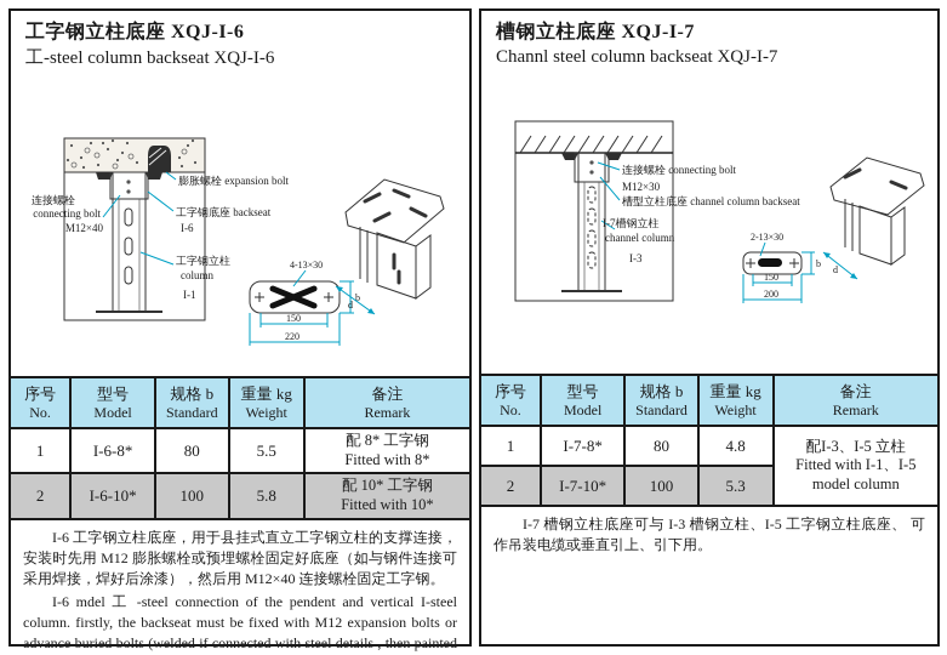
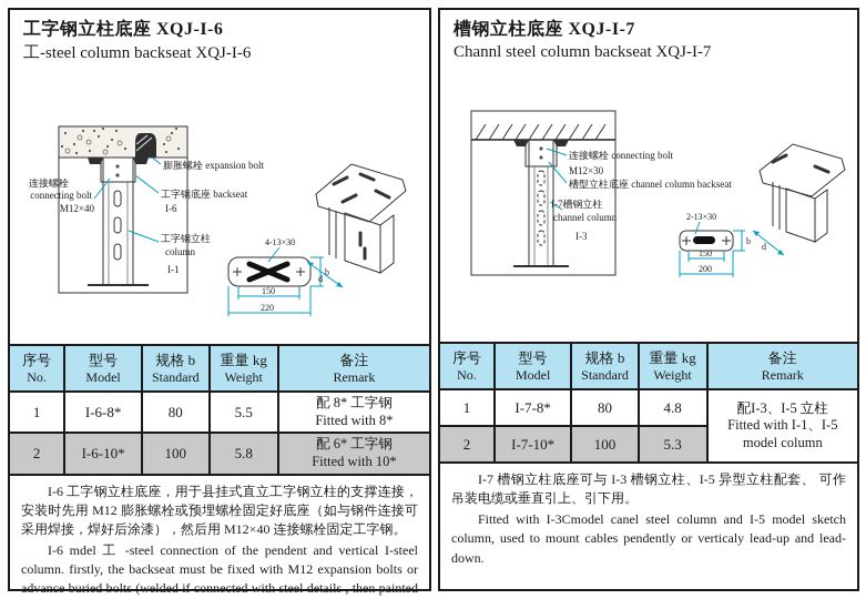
  工字钢立柱底座 XQJ-I-6
  工-steel column backseat XQJ-I-6
  连接螺栓
  connecting bolt
  M12×40
  膨胀螺栓 expansion bolt
  工字钢底座 backseat
  I-6
  工字钢立柱
  column
  I-1
  4-13×30
  150
  220
  b
  d
  序号No.	型号Model	规格 bStandard	重量 kgWeight	备注Remark
  1	I-6-8*	80	5.5	配 8* 工字钢Fitted with 8*
- 2	I-6-10*	100	5.8	配 10* 工字钢Fitted with 10*
+ 2	I-6-10*	100	5.8	配 6* 工字钢Fitted with 10*
  I-6 工字钢立柱底座，用于县挂式直立工字钢立柱的支撑连接，安装时先用 M12 膨胀螺栓或预埋螺栓固定好底座（如与钢件连接可采用焊接，焊好后涂漆），然后用 M12×40 连接螺栓固定工字钢。
  I-6 mdel 工 -steel connection of the pendent and vertical I-steel column. firstly, the backseat must be fixed with M12 expansion bolts or advance buried bolts (welded if connected with steel details , then painted
  槽钢立柱底座 XQJ-I-7
  Channl steel column backseat XQJ-I-7
  连接螺栓 connecting bolt
  M12×30
  槽型立柱底座 channel column backseat
  I-7槽钢立柱
  channel column
  I-3
  2-13×30
  150
  200
  b
  d
  序号No.	型号Model	规格 bStandard	重量 kgWeight	备注Remark
  1	I-7-8*	80	4.8	配I-3、I-5 立柱 Fitted with I-1、I-5 model column
  2	I-7-10*	100	5.3
- I-7 槽钢立柱底座可与 I-3 槽钢立柱、I-5 工字钢立柱底座、 可作吊装电缆或垂直引上、引下用。
+ I-7 槽钢立柱底座可与 I-3 槽钢立柱、I-5 异型立柱配套、 可作吊装电缆或垂直引上、引下用。
+ Fitted with I-3Cmodel canel steel column and I-5 model sketch column, used to mount cables pendently or verticaly lead-up and lead-down.
